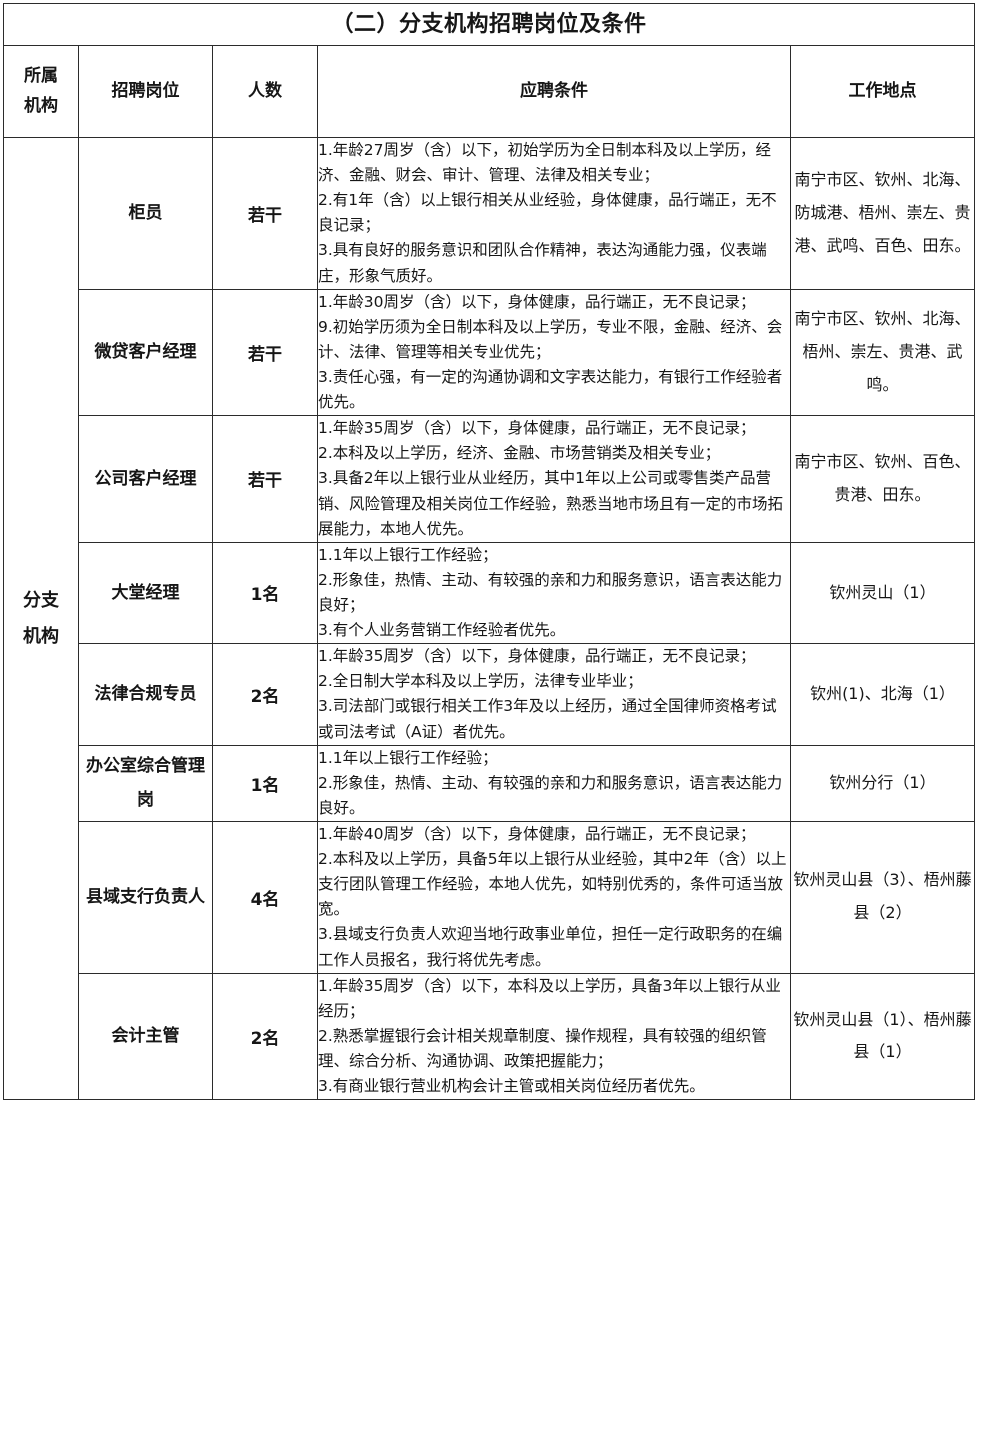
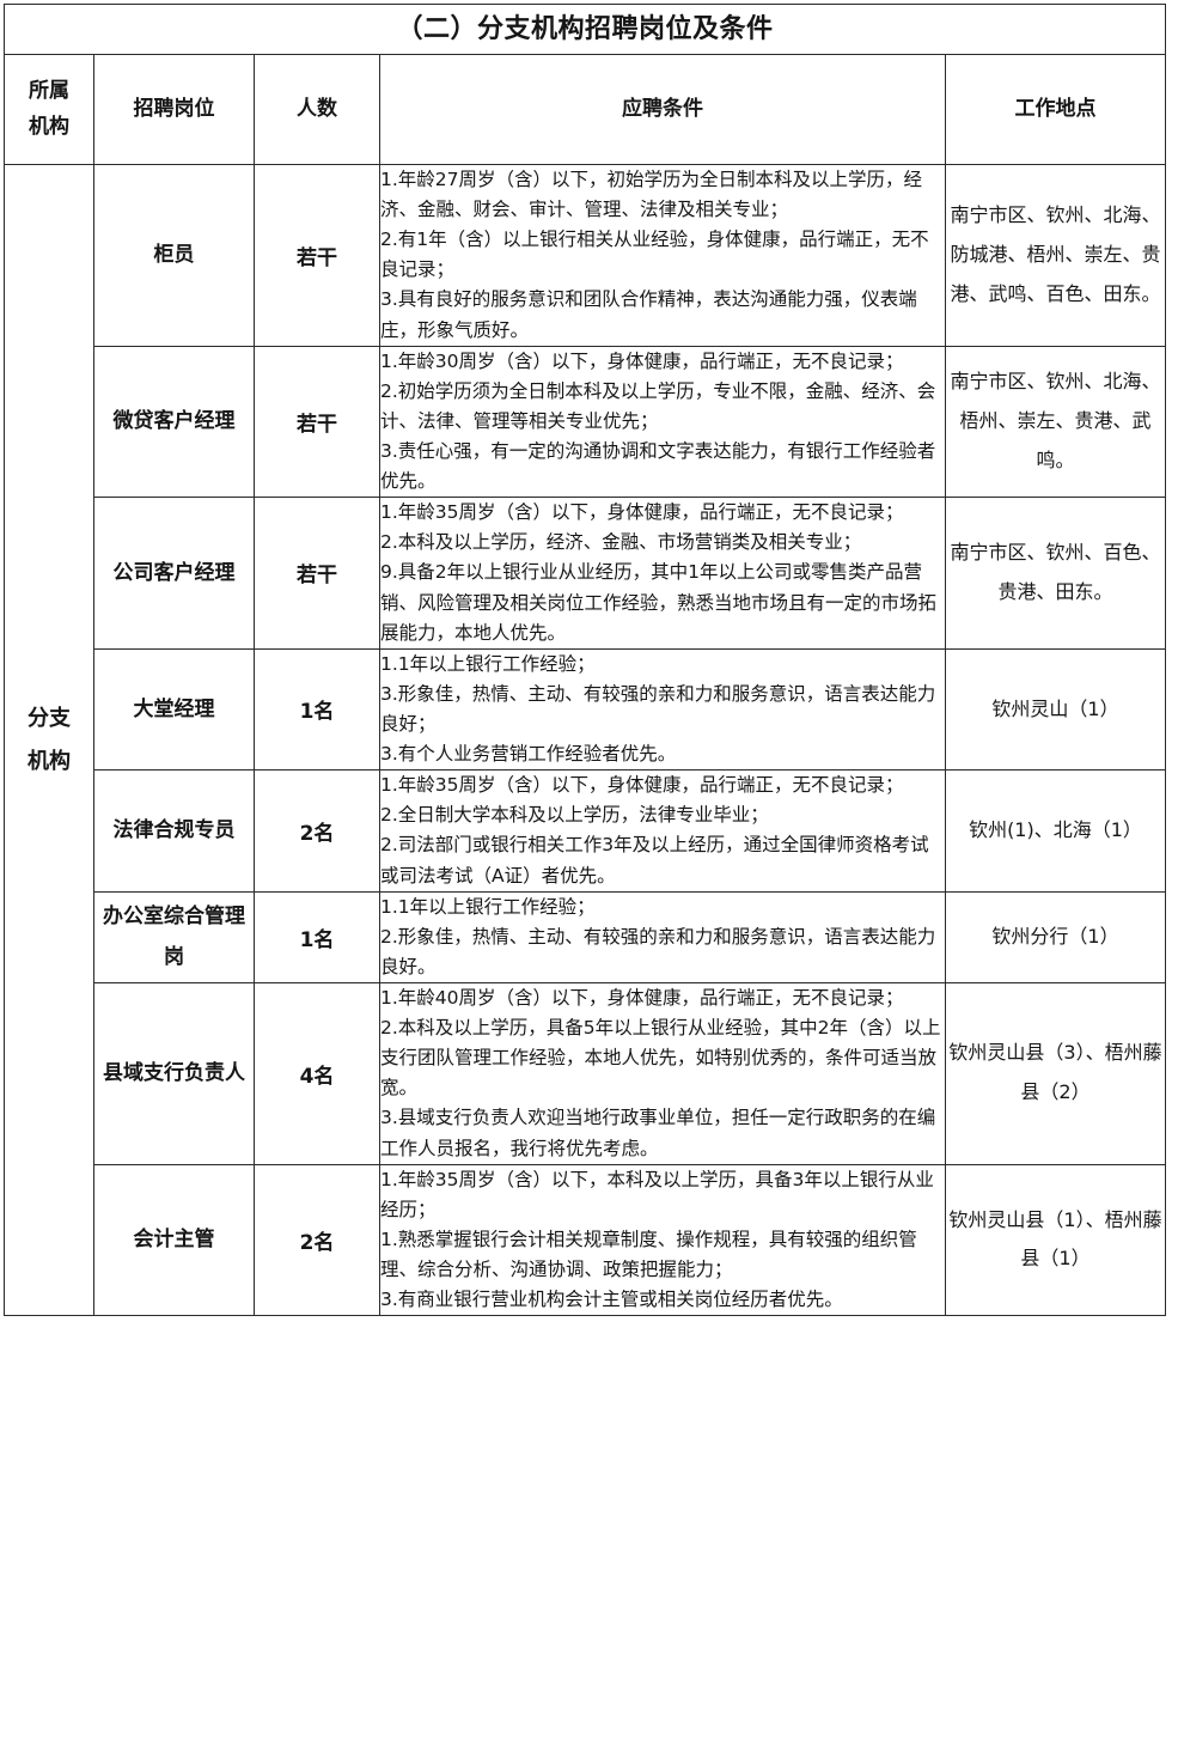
  （二）分支机构招聘岗位及条件
  所属机构	招聘岗位	人数	应聘条件	工作地点
  分支机构	柜员	若干	1.年龄27周岁（含）以下，初始学历为全日制本科及以上学历，经济、金融、财会、审计、管理、法律及相关专业；2.有1年（含）以上银行相关从业经验，身体健康，品行端正，无不良记录；3.具有良好的服务意识和团队合作精神，表达沟通能力强，仪表端庄，形象气质好。	南宁市区、钦州、北海、防城港、梧州、崇左、贵港、武鸣、百色、田东。
- 微贷客户经理	若干	1.年龄30周岁（含）以下，身体健康，品行端正，无不良记录；9.初始学历须为全日制本科及以上学历，专业不限，金融、经济、会计、法律、管理等相关专业优先；3.责任心强，有一定的沟通协调和文字表达能力，有银行工作经验者优先。	南宁市区、钦州、北海、梧州、崇左、贵港、武鸣。
+ 微贷客户经理	若干	1.年龄30周岁（含）以下，身体健康，品行端正，无不良记录；2.初始学历须为全日制本科及以上学历，专业不限，金融、经济、会计、法律、管理等相关专业优先；3.责任心强，有一定的沟通协调和文字表达能力，有银行工作经验者优先。	南宁市区、钦州、北海、梧州、崇左、贵港、武鸣。
- 公司客户经理	若干	1.年龄35周岁（含）以下，身体健康，品行端正，无不良记录；2.本科及以上学历，经济、金融、市场营销类及相关专业；3.具备2年以上银行业从业经历，其中1年以上公司或零售类产品营销、风险管理及相关岗位工作经验，熟悉当地市场且有一定的市场拓展能力，本地人优先。	南宁市区、钦州、百色、贵港、田东。
+ 公司客户经理	若干	1.年龄35周岁（含）以下，身体健康，品行端正，无不良记录；2.本科及以上学历，经济、金融、市场营销类及相关专业；9.具备2年以上银行业从业经历，其中1年以上公司或零售类产品营销、风险管理及相关岗位工作经验，熟悉当地市场且有一定的市场拓展能力，本地人优先。	南宁市区、钦州、百色、贵港、田东。
- 大堂经理	1名	1.1年以上银行工作经验；2.形象佳，热情、主动、有较强的亲和力和服务意识，语言表达能力良好；3.有个人业务营销工作经验者优先。	钦州灵山（1）
+ 大堂经理	1名	1.1年以上银行工作经验；3.形象佳，热情、主动、有较强的亲和力和服务意识，语言表达能力良好；3.有个人业务营销工作经验者优先。	钦州灵山（1）
- 法律合规专员	2名	1.年龄35周岁（含）以下，身体健康，品行端正，无不良记录；2.全日制大学本科及以上学历，法律专业毕业；3.司法部门或银行相关工作3年及以上经历，通过全国律师资格考试或司法考试（A证）者优先。	钦州(1)、北海（1）
+ 法律合规专员	2名	1.年龄35周岁（含）以下，身体健康，品行端正，无不良记录；2.全日制大学本科及以上学历，法律专业毕业；2.司法部门或银行相关工作3年及以上经历，通过全国律师资格考试或司法考试（A证）者优先。	钦州(1)、北海（1）
  办公室综合管理岗	1名	1.1年以上银行工作经验；2.形象佳，热情、主动、有较强的亲和力和服务意识，语言表达能力良好。	钦州分行（1）
  县域支行负责人	4名	1.年龄40周岁（含）以下，身体健康，品行端正，无不良记录；2.本科及以上学历，具备5年以上银行从业经验，其中2年（含）以上支行团队管理工作经验，本地人优先，如特别优秀的，条件可适当放宽。3.县域支行负责人欢迎当地行政事业单位，担任一定行政职务的在编工作人员报名，我行将优先考虑。	钦州灵山县（3）、梧州藤县（2）
- 会计主管	2名	1.年龄35周岁（含）以下，本科及以上学历，具备3年以上银行从业经历；2.熟悉掌握银行会计相关规章制度、操作规程，具有较强的组织管理、综合分析、沟通协调、政策把握能力；3.有商业银行营业机构会计主管或相关岗位经历者优先。	钦州灵山县（1）、梧州藤县（1）
+ 会计主管	2名	1.年龄35周岁（含）以下，本科及以上学历，具备3年以上银行从业经历；1.熟悉掌握银行会计相关规章制度、操作规程，具有较强的组织管理、综合分析、沟通协调、政策把握能力；3.有商业银行营业机构会计主管或相关岗位经历者优先。	钦州灵山县（1）、梧州藤县（1）
